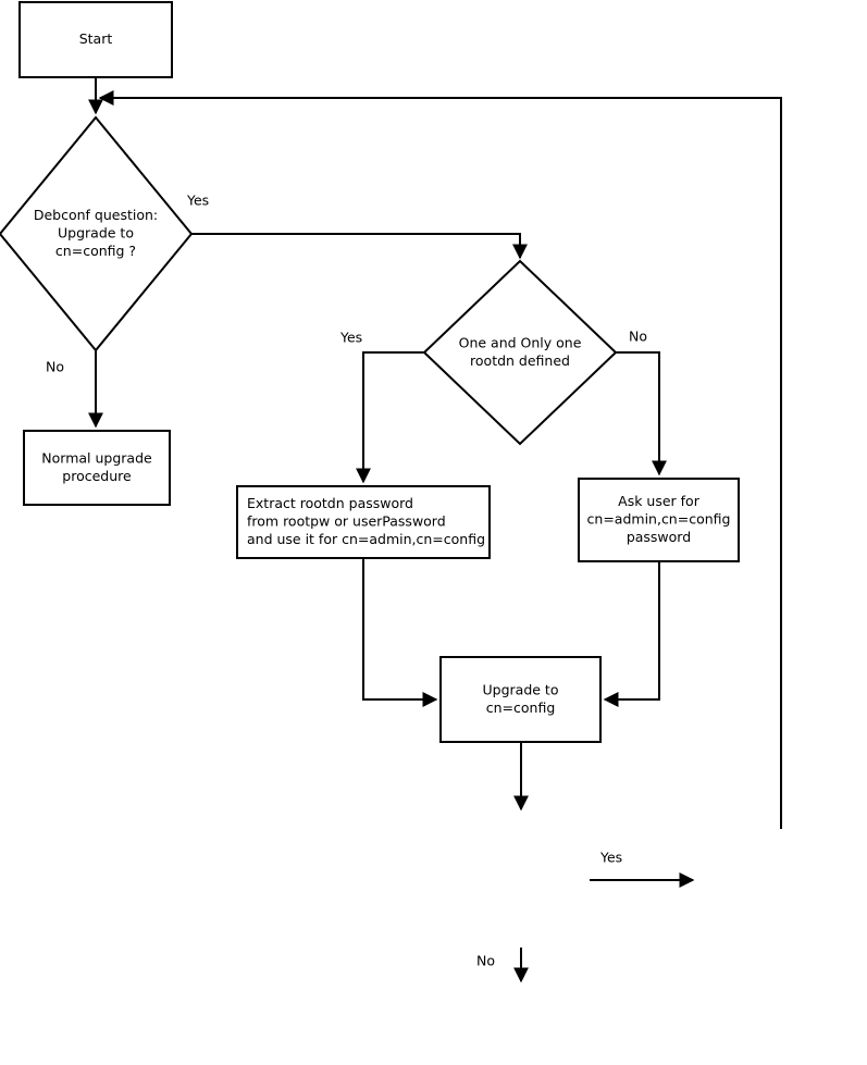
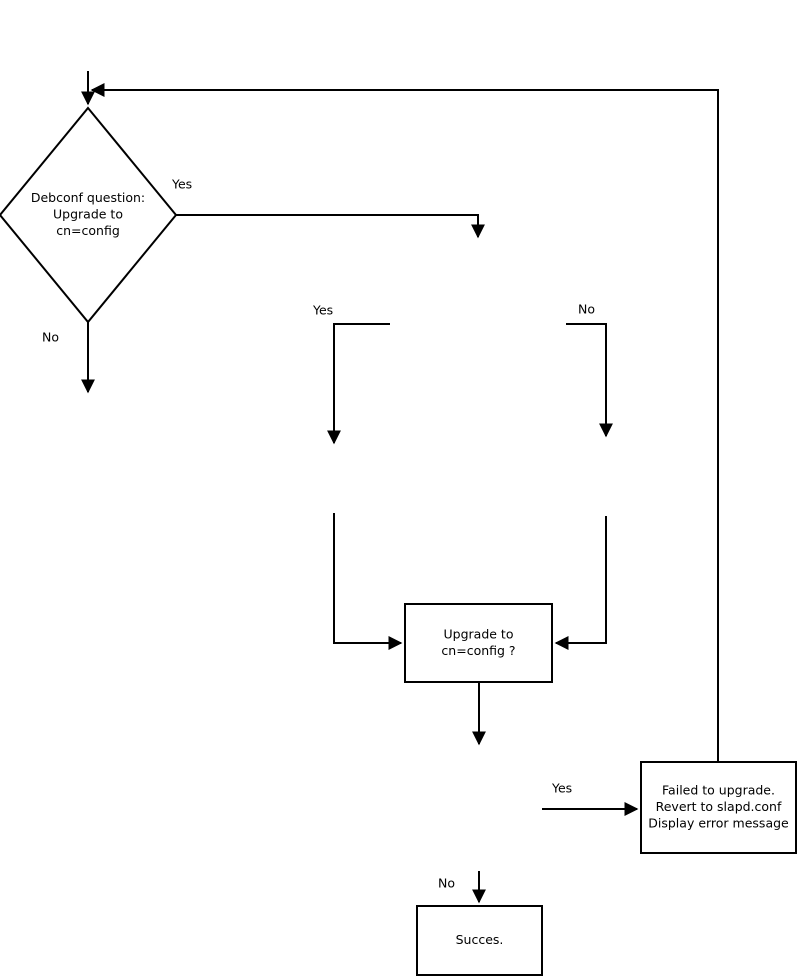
- Start
  Debconf question:
  Upgrade to
- cn=config ?
+ cn=config
- Normal upgrade
- procedure
- One and Only one
- rootdn defined
- Extract rootdn password
- from rootpw or userPassword
- and use it for cn=admin,cn=config
- Ask user for
- cn=admin,cn=config
- password
  Upgrade to
- cn=config
+ cn=config ?
+ Failed to upgrade.
+ Revert to slapd.conf
+ Display error message
+ Succes.
  Yes
  No
  Yes
  No
  Yes
  No
